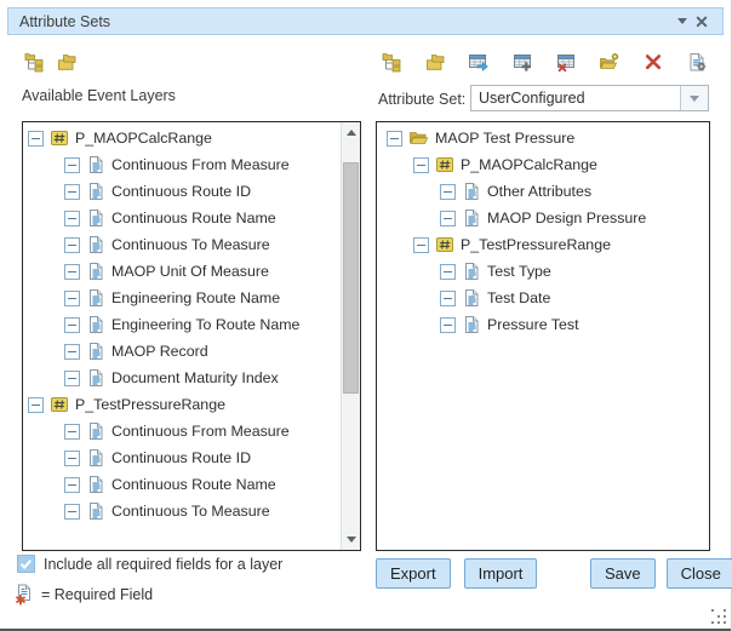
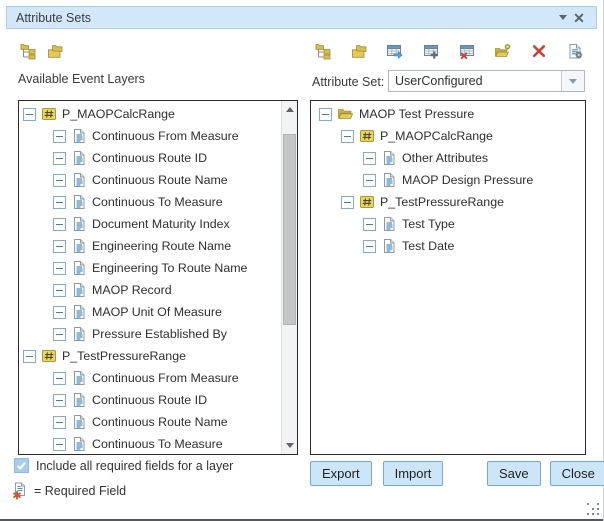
  Attribute Sets
  ✕
  Available Event Layers
  Attribute Set:
  UserConfigured
  P_MAOPCalcRange
  Continuous From Measure
  Continuous Route ID
  Continuous Route Name
  Continuous To Measure
- MAOP Unit Of Measure
+ Document Maturity Index
  Engineering Route Name
  Engineering To Route Name
  MAOP Record
- Document Maturity Index
+ MAOP Unit Of Measure
+ Pressure Established By
  P_TestPressureRange
  Continuous From Measure
  Continuous Route ID
  Continuous Route Name
  Continuous To Measure
  MAOP Test Pressure
  P_MAOPCalcRange
  Other Attributes
  MAOP Design Pressure
  P_TestPressureRange
  Test Type
  Test Date
- Pressure Test
  Include all required fields for a layer
  = Required Field
  Export
  Import
  Save
  Close
